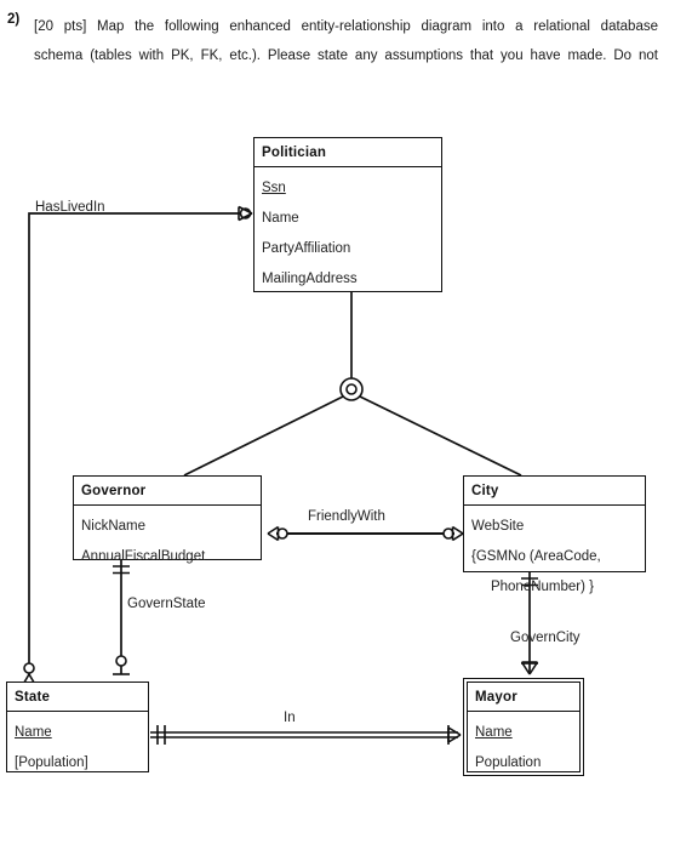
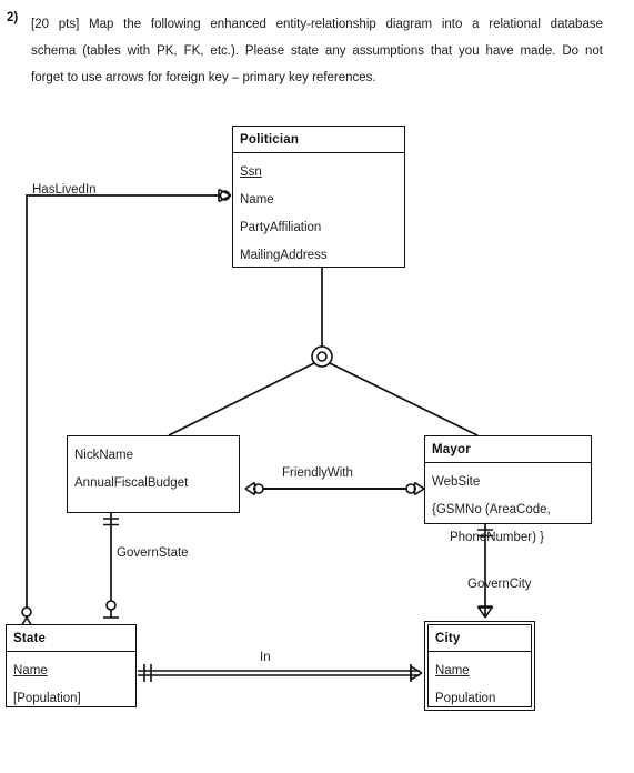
  2)
  [20 pts] Map the following enhanced entity-relationship diagram into a relational database
  schema (tables with PK, FK, etc.). Please state any assumptions that you have made. Do not
+ forget to use arrows for foreign key – primary key references.
  Politician
  Ssn
  Name
  PartyAffiliation
  MailingAddress
- Governor
  NickName
  AnnualFiscalBudget
- City
+ Mayor
  WebSite
  {GSMNo (AreaCode,
  PhoneNumber) }
  State
  Name
  [Population]
- Mayor
+ City
  Name
  Population
  HasLivedIn
  FriendlyWith
  GovernState
  GovernCity
  In
